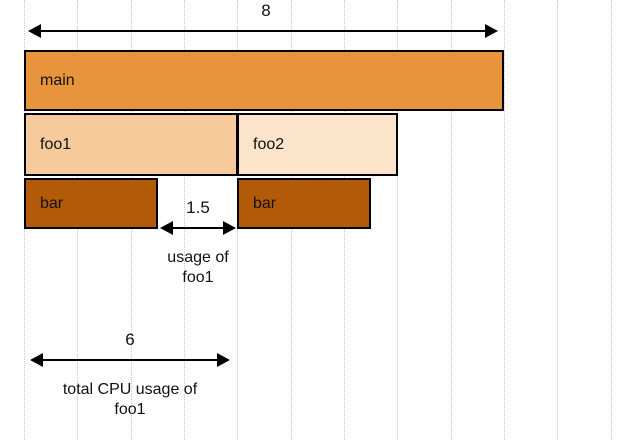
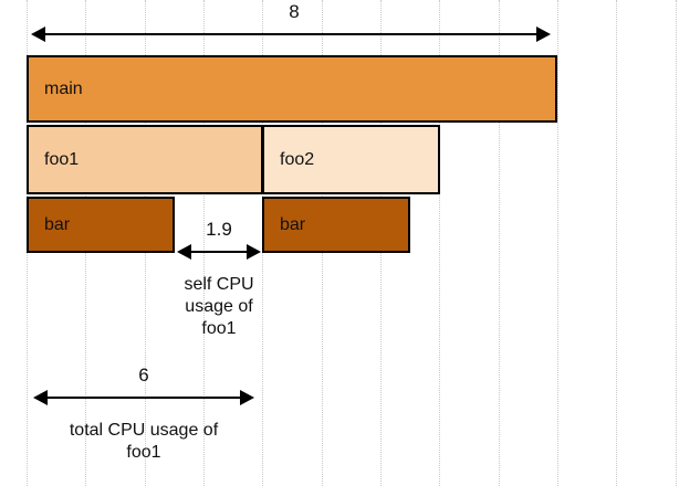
  8
  main
  foo1
  foo2
  bar
  bar
- 1.5
+ 1.9
+ self CPU
  usage of
  foo1
  6
  total CPU usage of
  foo1
